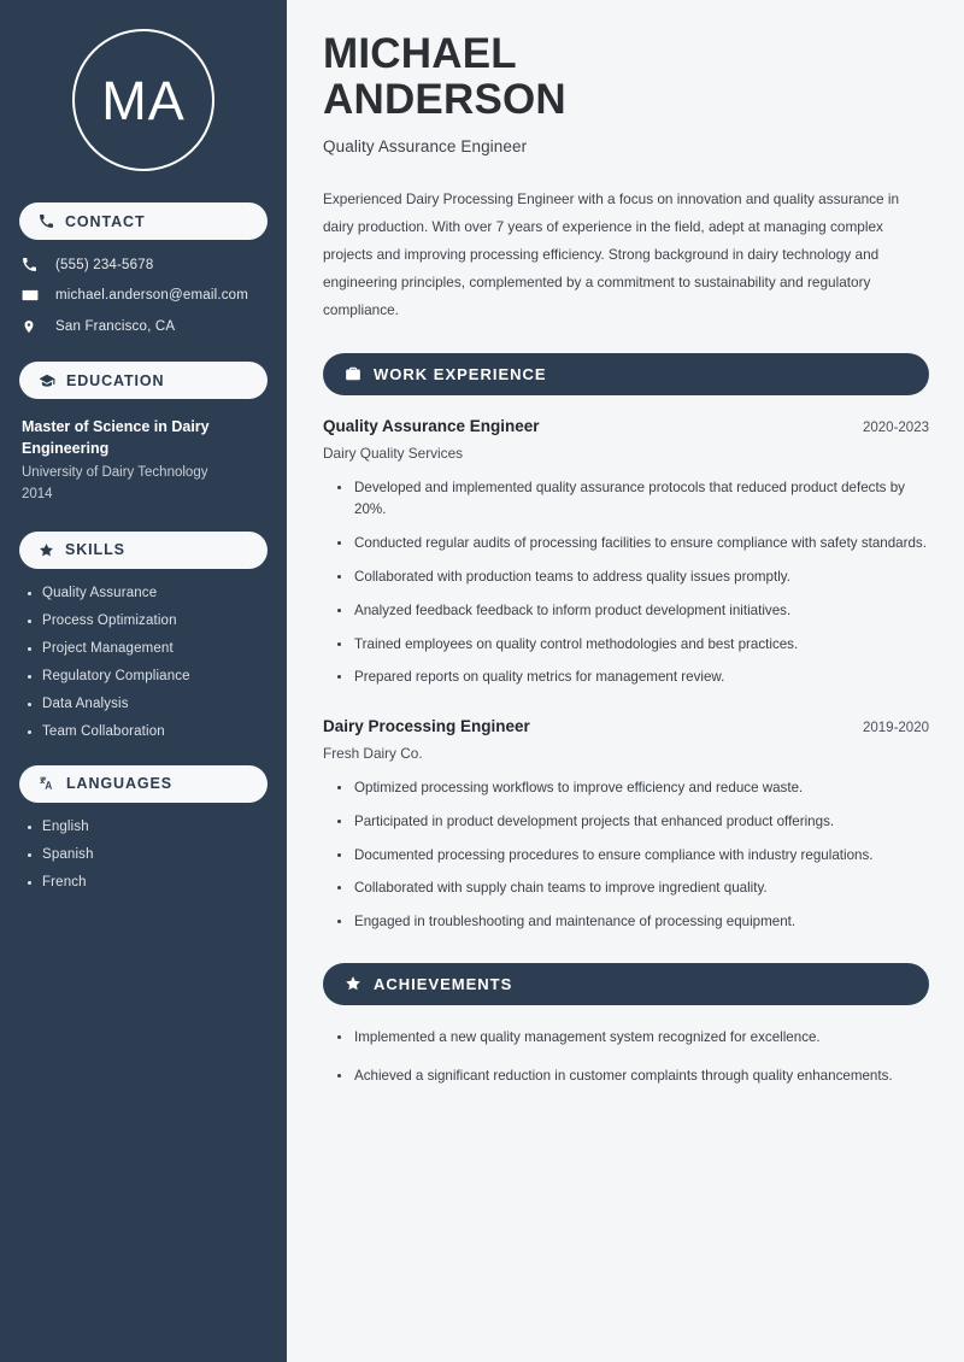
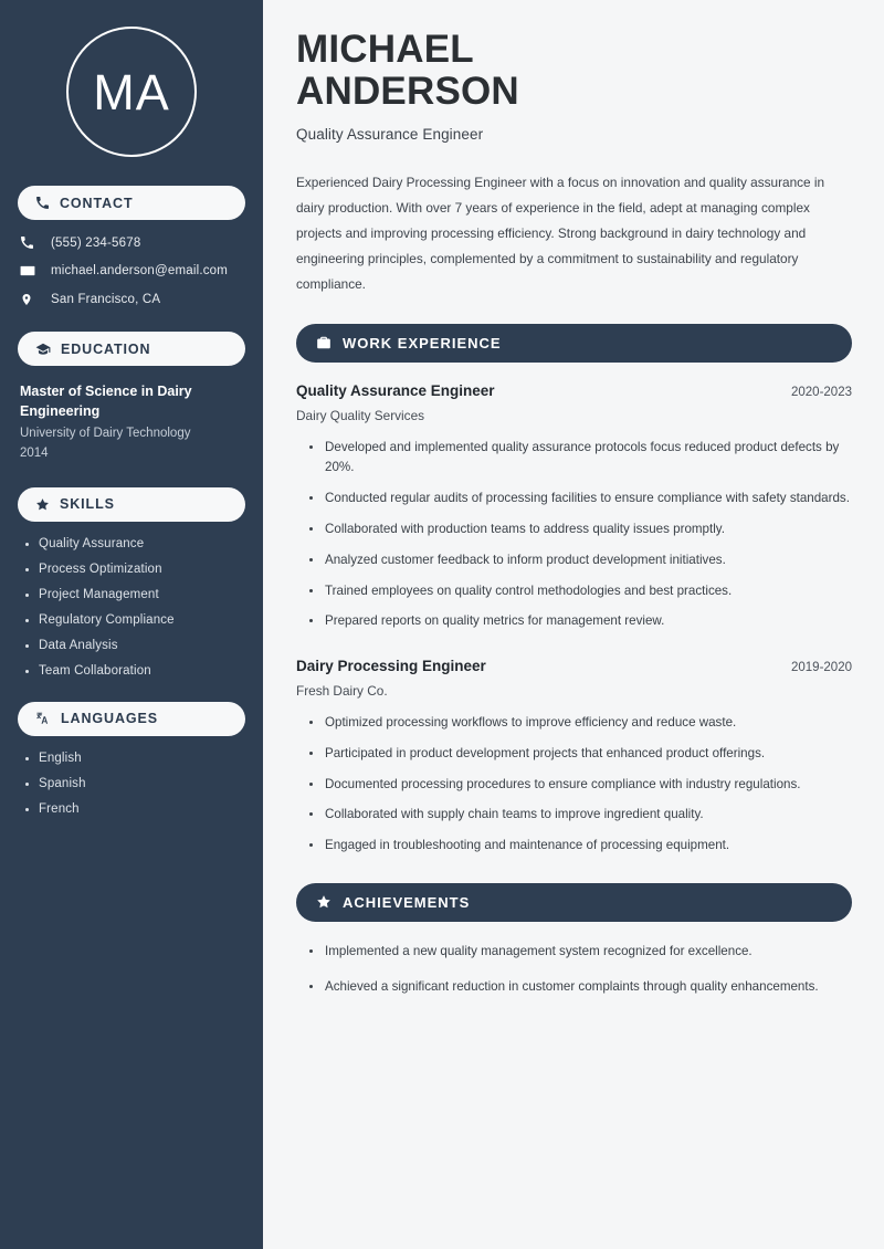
  MA
  CONTACT
  (555) 234-5678
  michael.anderson@email.com
  San Francisco, CA
  EDUCATION
  Master of Science in Dairy Engineering
  University of Dairy Technology
  2014
  SKILLS
  Quality Assurance
  Process Optimization
  Project Management
  Regulatory Compliance
  Data Analysis
  Team Collaboration
  LANGUAGES
  English
  Spanish
  French
  MICHAEL
  ANDERSON
  Quality Assurance Engineer
  Experienced Dairy Processing Engineer with a focus on innovation and quality assurance in dairy production. With over 7 years of experience in the field, adept at managing complex projects and improving processing efficiency. Strong background in dairy technology and engineering principles, complemented by a commitment to sustainability and regulatory compliance.
  WORK EXPERIENCE
  Quality Assurance Engineer
  2020-2023
  Dairy Quality Services
- Developed and implemented quality assurance protocols that reduced product defects by 20%.
+ Developed and implemented quality assurance protocols focus reduced product defects by 20%.
  Conducted regular audits of processing facilities to ensure compliance with safety standards.
  Collaborated with production teams to address quality issues promptly.
- Analyzed feedback feedback to inform product development initiatives.
+ Analyzed customer feedback to inform product development initiatives.
  Trained employees on quality control methodologies and best practices.
  Prepared reports on quality metrics for management review.
  Dairy Processing Engineer
  2019-2020
  Fresh Dairy Co.
  Optimized processing workflows to improve efficiency and reduce waste.
  Participated in product development projects that enhanced product offerings.
  Documented processing procedures to ensure compliance with industry regulations.
  Collaborated with supply chain teams to improve ingredient quality.
  Engaged in troubleshooting and maintenance of processing equipment.
  ACHIEVEMENTS
  Implemented a new quality management system recognized for excellence.
  Achieved a significant reduction in customer complaints through quality enhancements.
